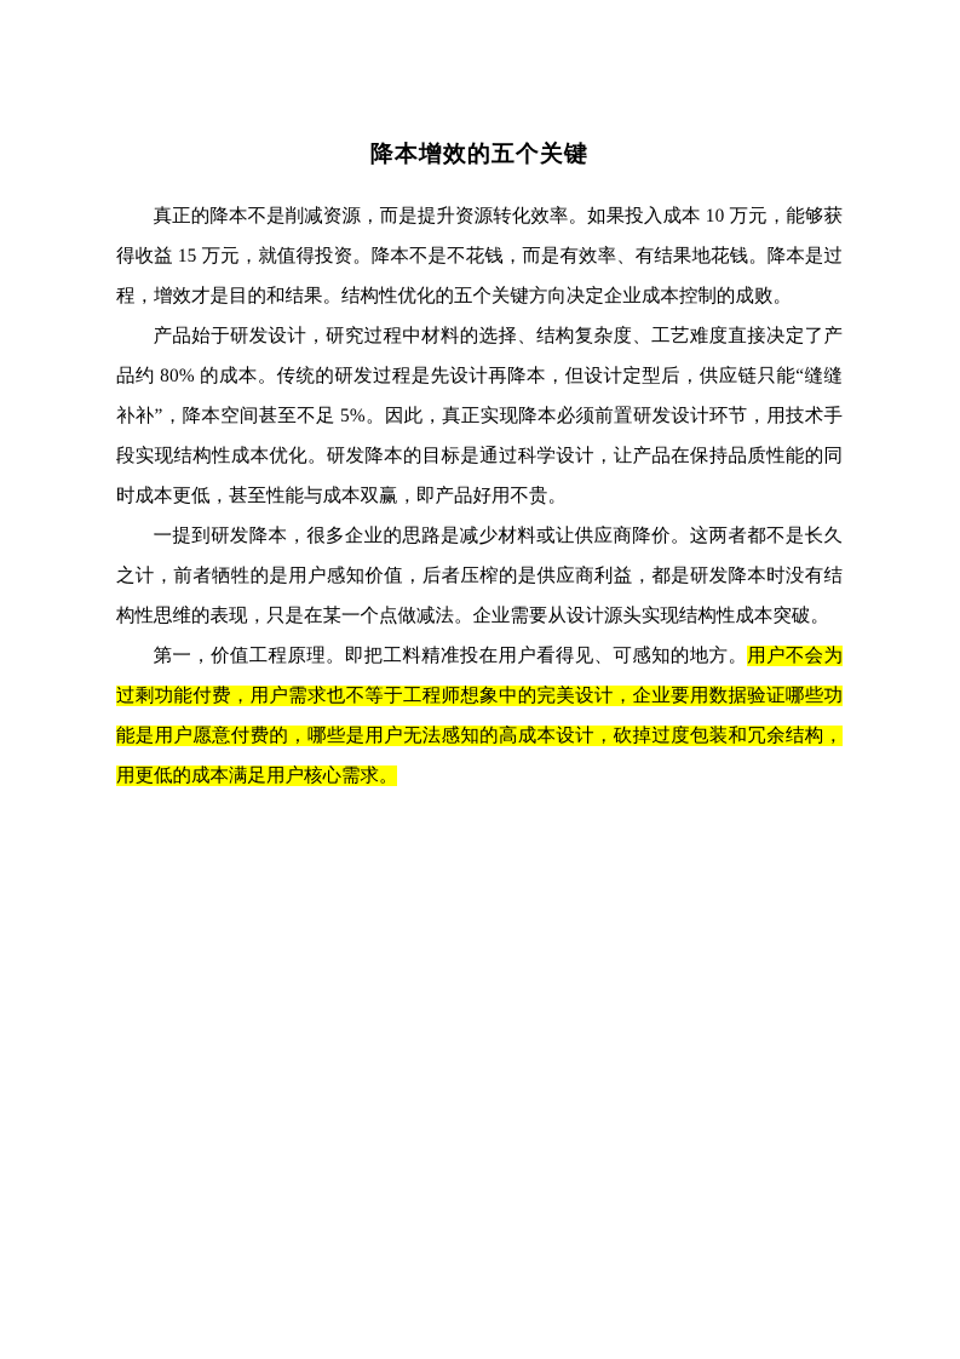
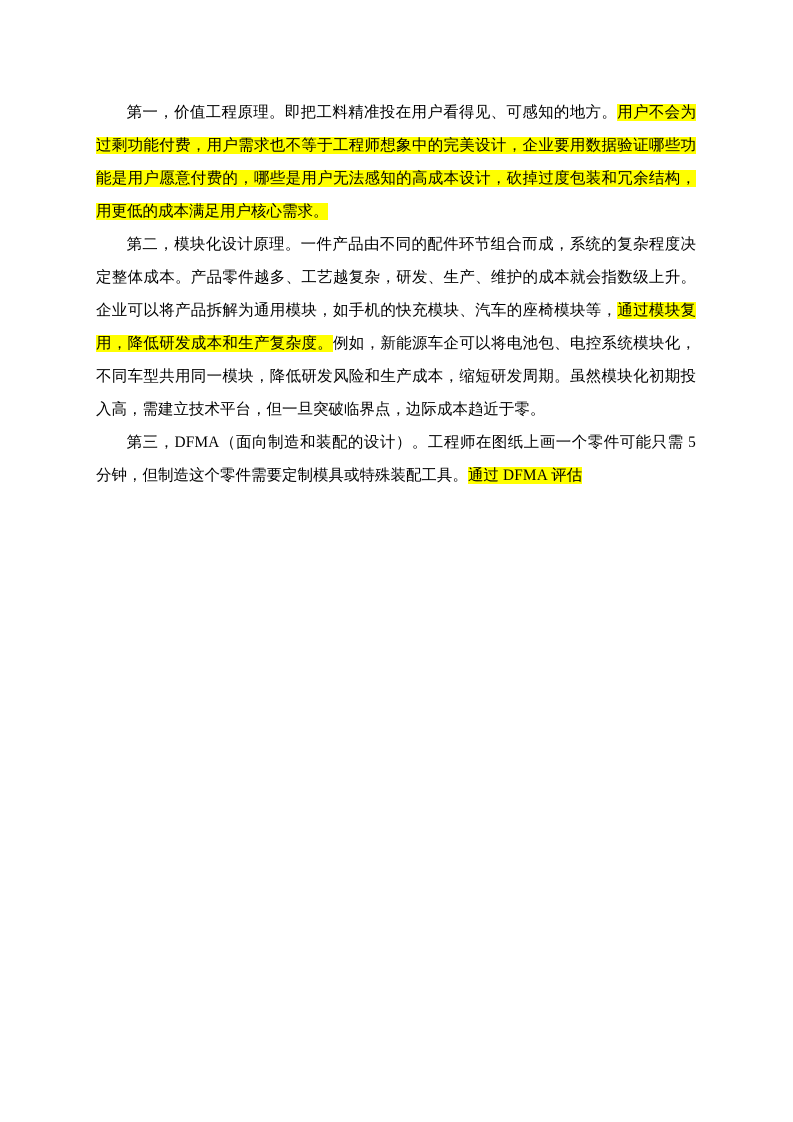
- 降本增效的五个关键
- 真正的降本不是削减资源，而是提升资源转化效率。如果投入成本 10 万元，能够获得收益 15 万元，就值得投资。降本不是不花钱，而是有效率、有结果地花钱。降本是过程，增效才是目的和结果。结构性优化的五个关键方向决定企业成本控制的成败。
- 产品始于研发设计，研究过程中材料的选择、结构复杂度、工艺难度直接决定了产品约 80% 的成本。传统的研发过程是先设计再降本，但设计定型后，供应链只能“缝缝补补”，降本空间甚至不足 5%。因此，真正实现降本必须前置研发设计环节，用技术手段实现结构性成本优化。研发降本的目标是通过科学设计，让产品在保持品质性能的同时成本更低，甚至性能与成本双赢，即产品好用不贵。
- 一提到研发降本，很多企业的思路是减少材料或让供应商降价。这两者都不是长久之计，前者牺牲的是用户感知价值，后者压榨的是供应商利益，都是研发降本时没有结构性思维的表现，只是在某一个点做减法。企业需要从设计源头实现结构性成本突破。
  第一，价值工程原理。即把工料精准投在用户看得见、可感知的地方。用户不会为过剩功能付费，用户需求也不等于工程师想象中的完美设计，企业要用数据验证哪些功能是用户愿意付费的，哪些是用户无法感知的高成本设计，砍掉过度包装和冗余结构，用更低的成本满足用户核心需求。
+ 第二，模块化设计原理。一件产品由不同的配件环节组合而成，系统的复杂程度决定整体成本。产品零件越多、工艺越复杂，研发、生产、维护的成本就会指数级上升。企业可以将产品拆解为通用模块，如手机的快充模块、汽车的座椅模块等，通过模块复用，降低研发成本和生产复杂度。例如，新能源车企可以将电池包、电控系统模块化，不同车型共用同一模块，降低研发风险和生产成本，缩短研发周期。虽然模块化初期投入高，需建立技术平台，但一旦突破临界点，边际成本趋近于零。
+ 第三，DFMA（面向制造和装配的设计）。工程师在图纸上画一个零件可能只需 5 分钟，但制造这个零件需要定制模具或特殊装配工具。通过 DFMA 评估
